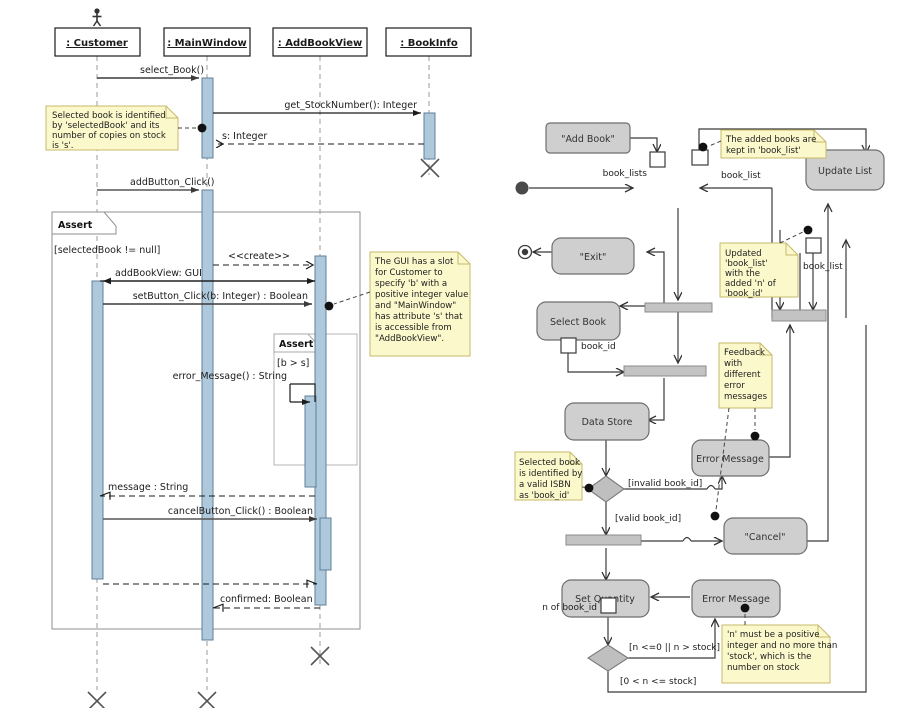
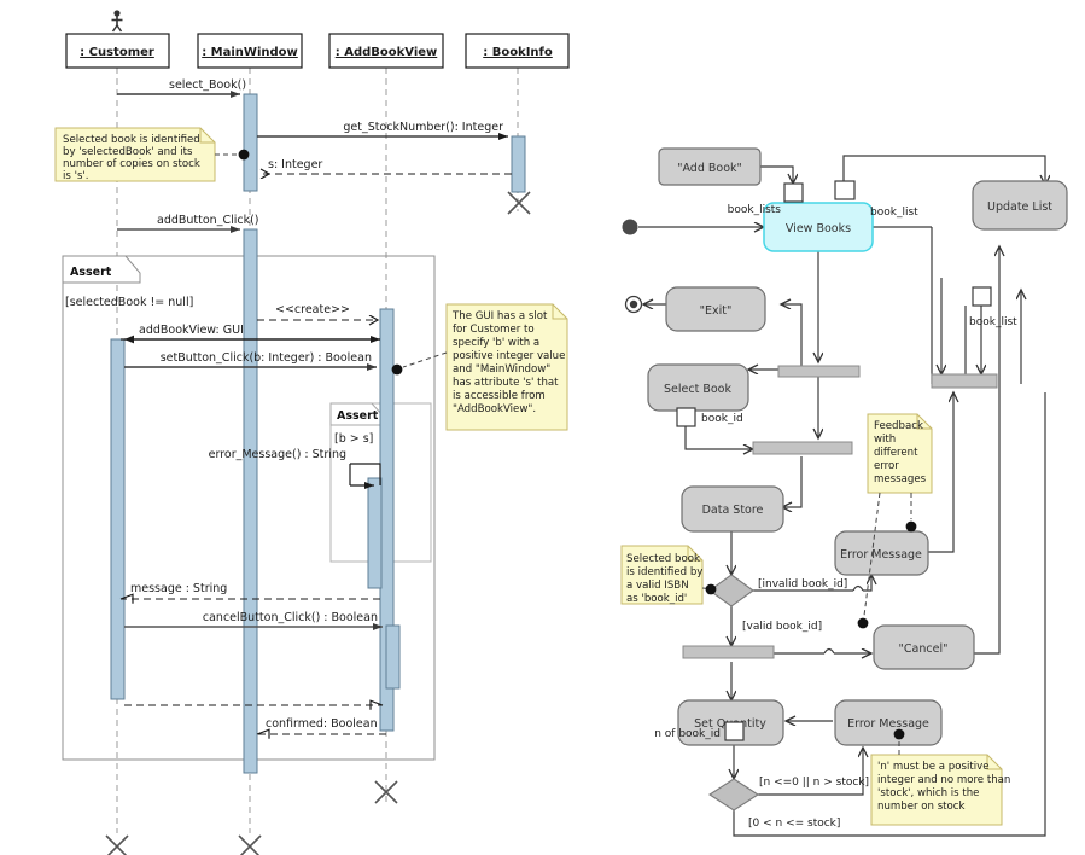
  : Customer
  : MainWindow
  : AddBookView
  : BookInfo
  Assert
  [selectedBook != null]
  Assert
  [b > s]
  select_Book()
  get_StockNumber(): Integer
  s: Integer
  addButton_Click()
  <<create>>
  addBookView: GUI
  setButton_Click(b: Integer) : Boolean
  error_Message() : String
  message : String
  cancelButton_Click() : Boolean
  confirmed: Boolean
  Selected book is identified
  by 'selectedBook' and its
  number of copies on stock
  is 's'.
  The GUI has a slot
  for Customer to
  specify 'b' with a
  positive integer value
  and "MainWindow"
  has attribute 's' that
  is accessible from
  "AddBookView".
  "Add Book"
+ View Books
  Update List
  "Exit"
  Select Book
  Data Store
  Error Message
  "Cancel"
  Set Qtity
  Error Message
  book_lists
  book_list
  book_list
  book_id
  n of book_id
  [invalid book_id]
  [valid book_id]
  [n <=0 || n > stock]
  [0 < n <= stock]
- The added books are
- kept in 'book_list'
- Updated
- 'book_list'
- with the
- added 'n' of
- 'book_id'
  Feedback
  with
  different
  error
  messages
  Selected book
  is identified by
  a valid ISBN
  as 'book_id'
  'n' must be a positive
  integer and no more than
  'stock', which is the
  number on stock
